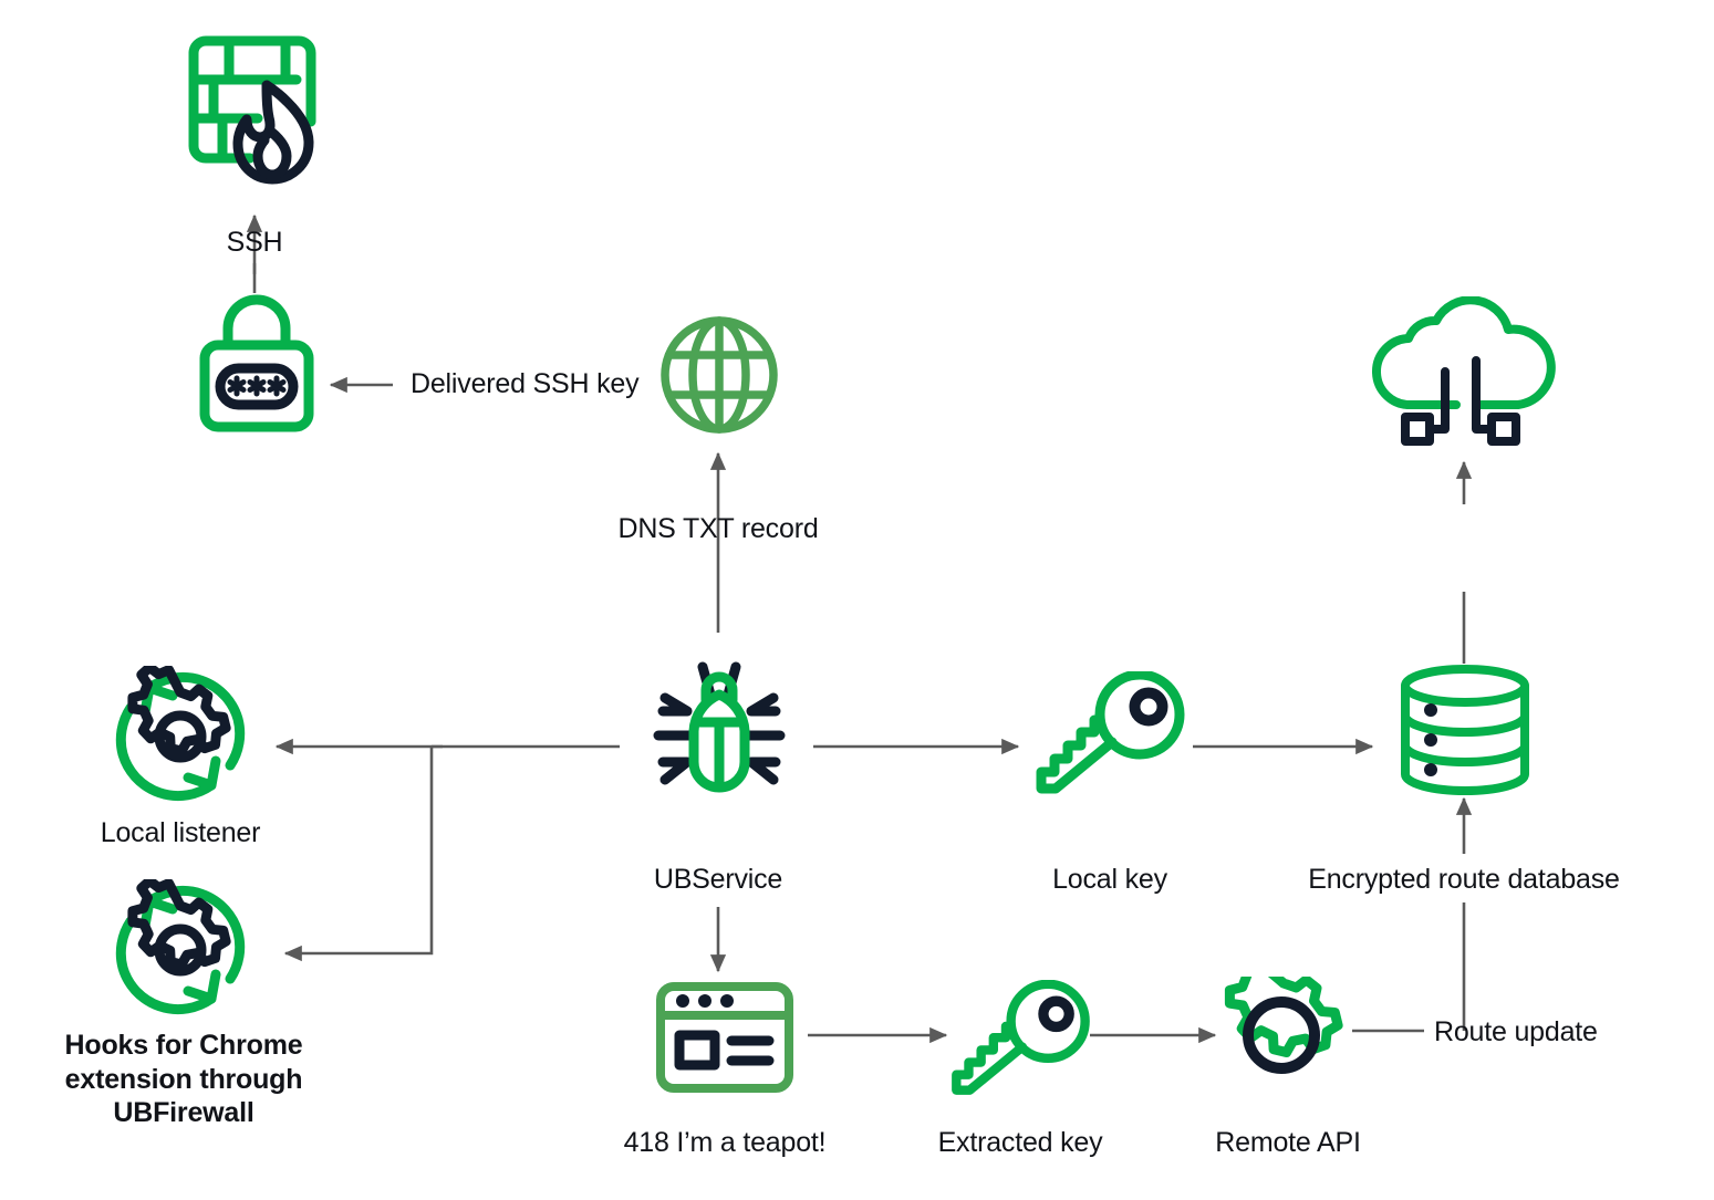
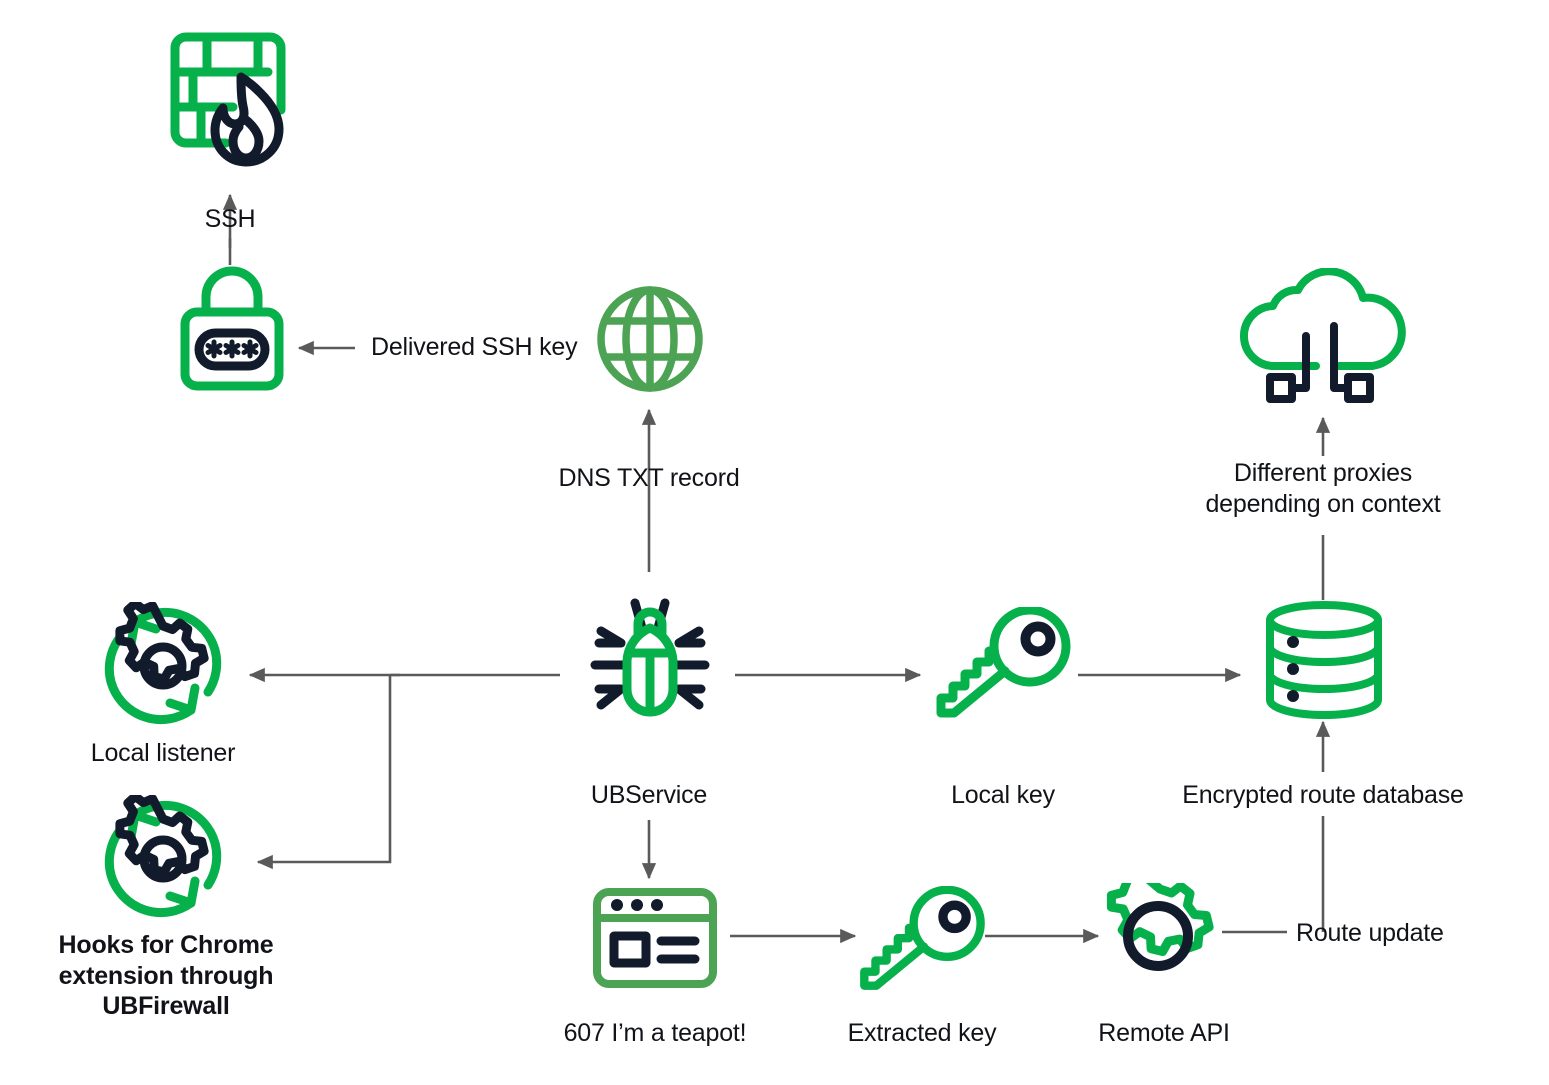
  SSH
  Delivered SSH key
  DNS TXT record
+ Different proxies
+ depending on context
  Local listener
  Hooks for Chrome
  extension through
  UBFirewall
  UBService
  Local key
  Encrypted route database
- 418 I’m a teapot!
+ 607 I’m a teapot!
  Extracted key
  Remote API
  Route update
